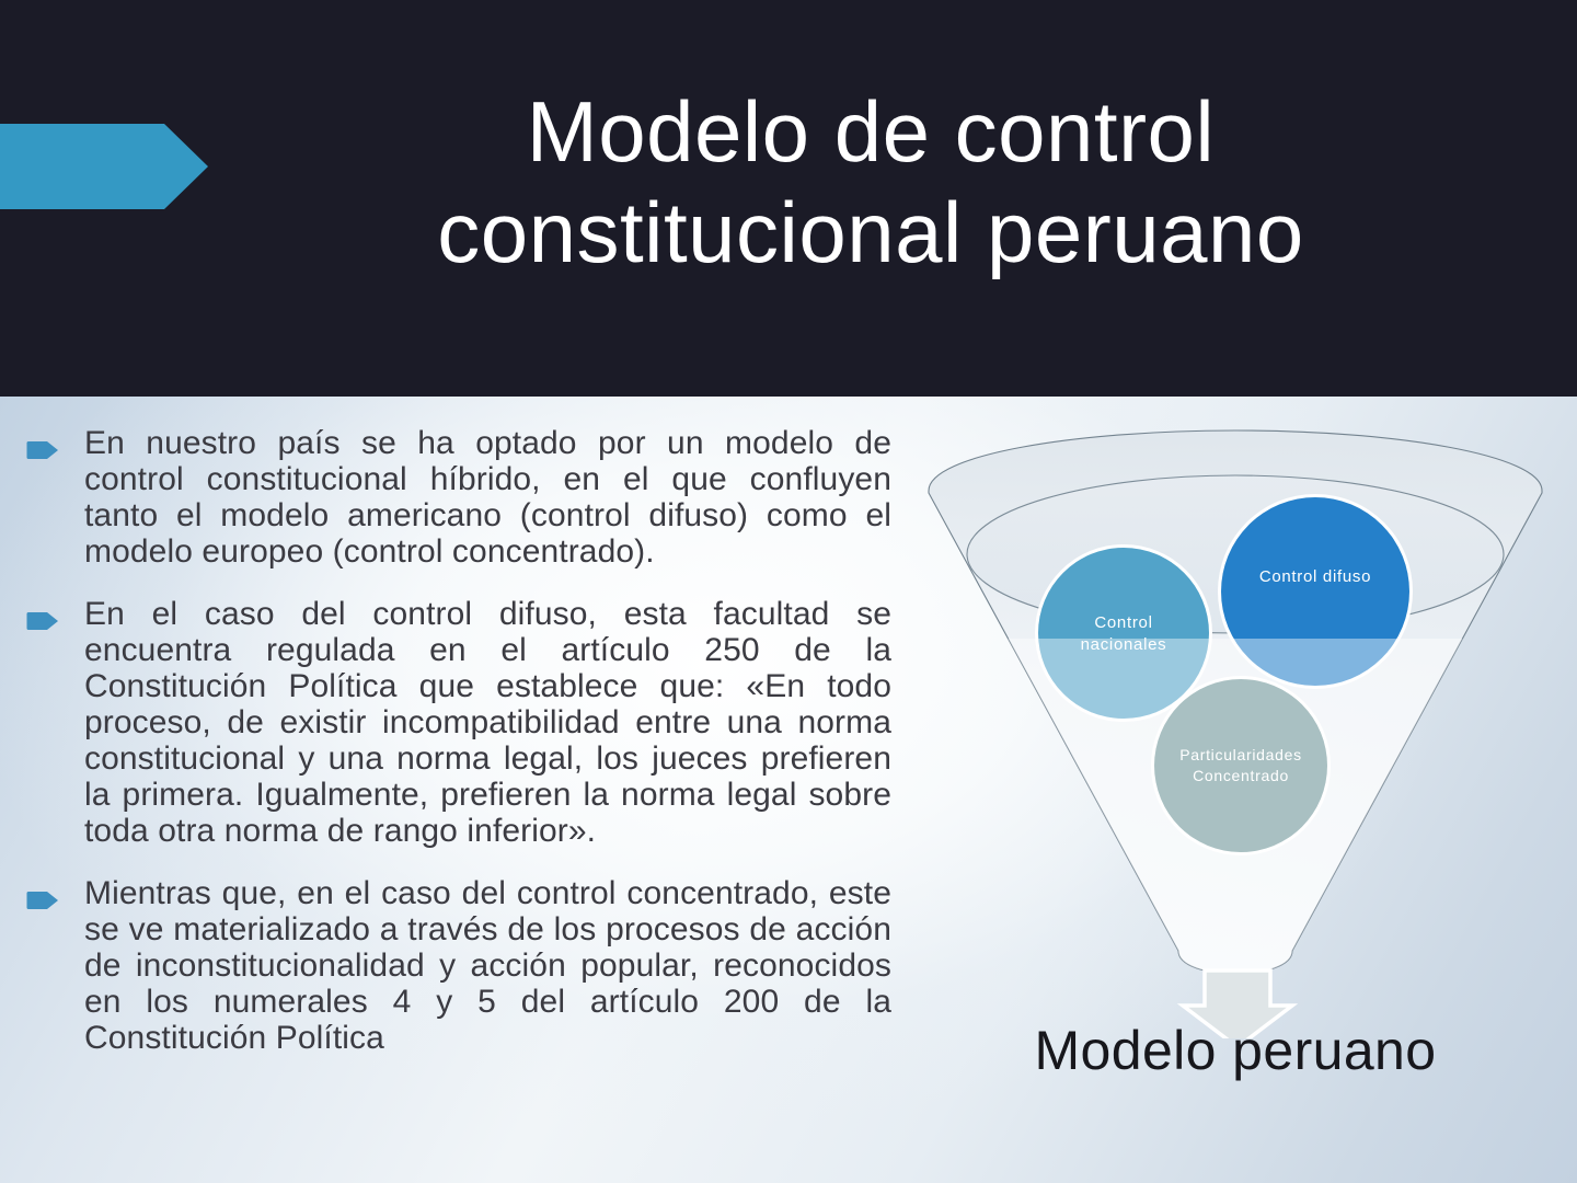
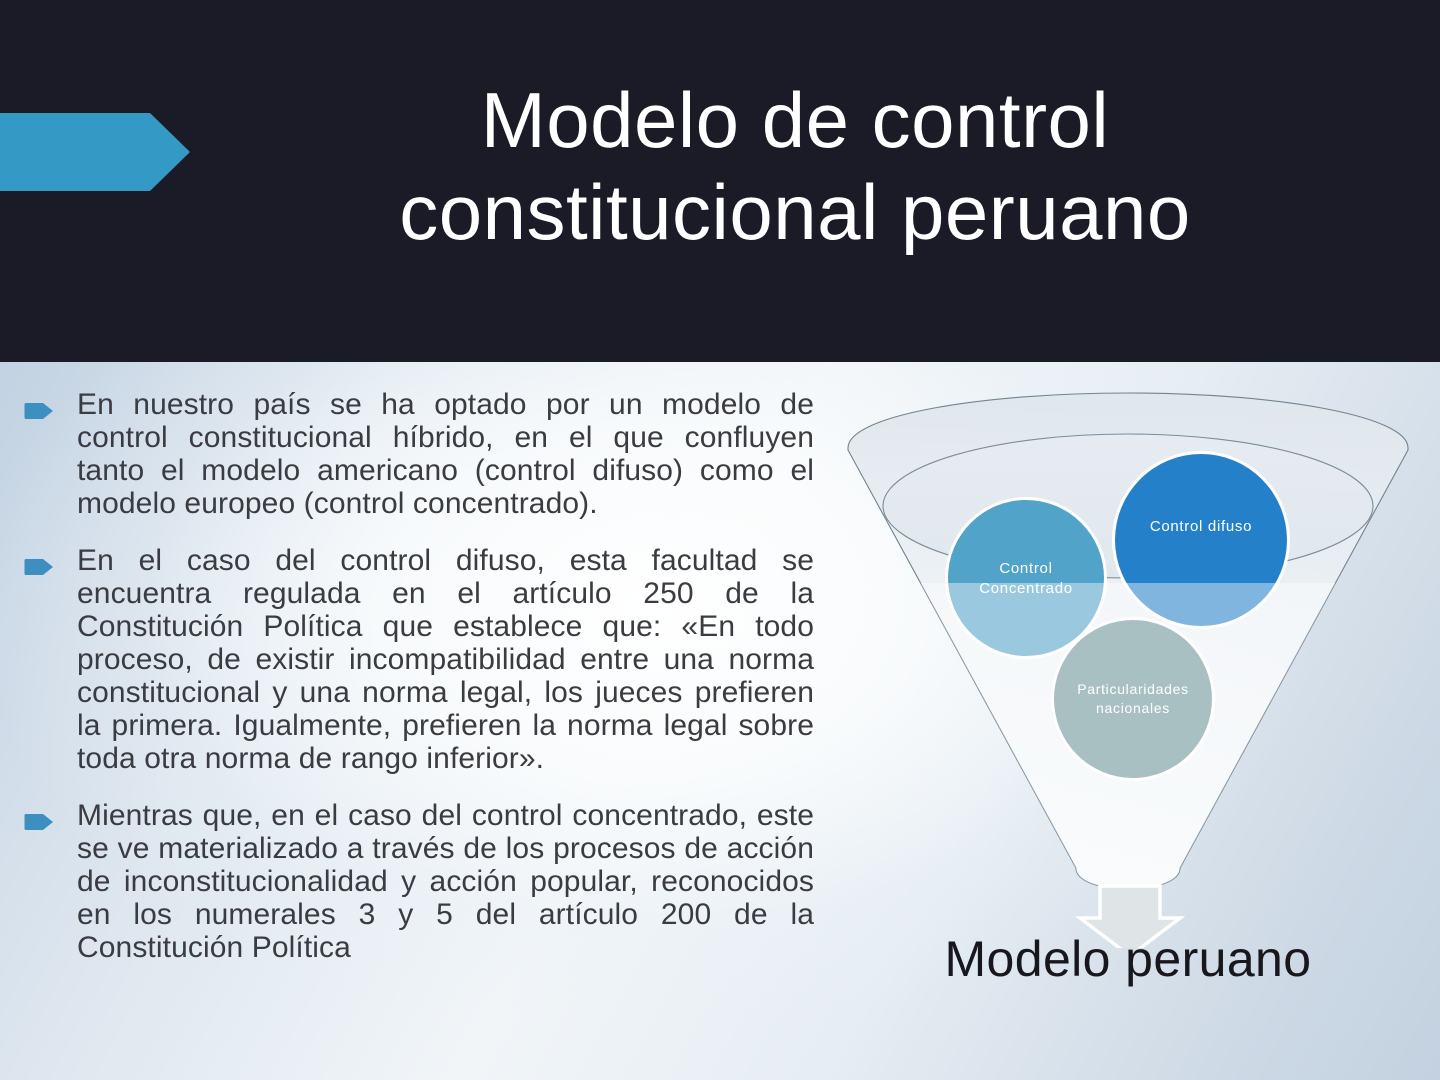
  Modelo de control
  constitucional peruano
  En nuestro país se ha optado por un modelo de control constitucional híbrido, en el que confluyen tanto el modelo americano (control difuso) como el modelo europeo (control concentrado).
  En el caso del control difuso, esta facultad se encuentra regulada en el artículo 250 de la Constitución Política que establece que: «En todo proceso, de existir incompatibilidad entre una norma constitucional y una norma legal, los jueces prefieren la primera. Igualmente, prefieren la norma legal sobre toda otra norma de rango inferior».
- Mientras que, en el caso del control concentrado, este se ve materializado a través de los procesos de acción de inconstitucionalidad y acción popular, reconocidos en los numerales 4 y 5 del artículo 200 de la Constitución Política
+ Mientras que, en el caso del control concentrado, este se ve materializado a través de los procesos de acción de inconstitucionalidad y acción popular, reconocidos en los numerales 3 y 5 del artículo 200 de la Constitución Política
  Control
- nacionales
+ Concentrado
  Control difuso
  Particularidades
- Concentrado
+ nacionales
  Modelo peruano
